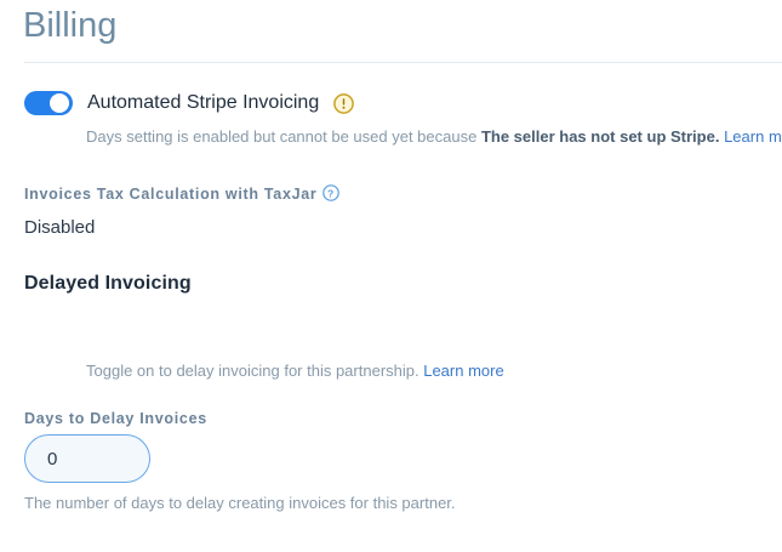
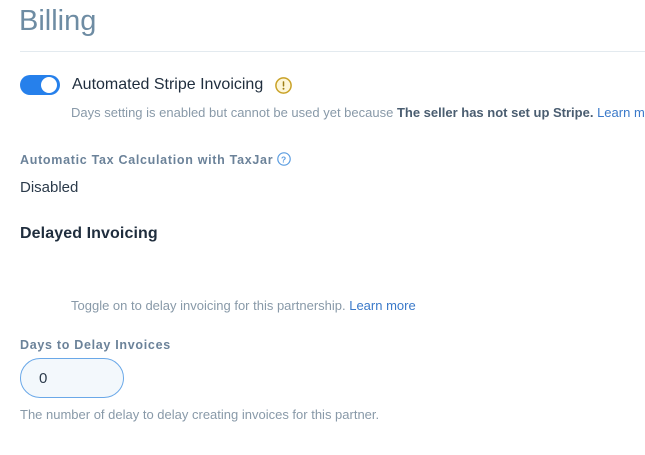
  Billing
  Automated Stripe Invoicing
  Days setting is enabled but cannot be used yet because The seller has not set up Stripe. Learn m
- Invoices Tax Calculation with TaxJar
+ Automatic Tax Calculation with TaxJar
  ?
  Disabled
  Delayed Invoicing
  Toggle on to delay invoicing for this partnership. Learn more
  Days to Delay Invoices
  0
- The number of days to delay creating invoices for this partner.
+ The number of delay to delay creating invoices for this partner.
